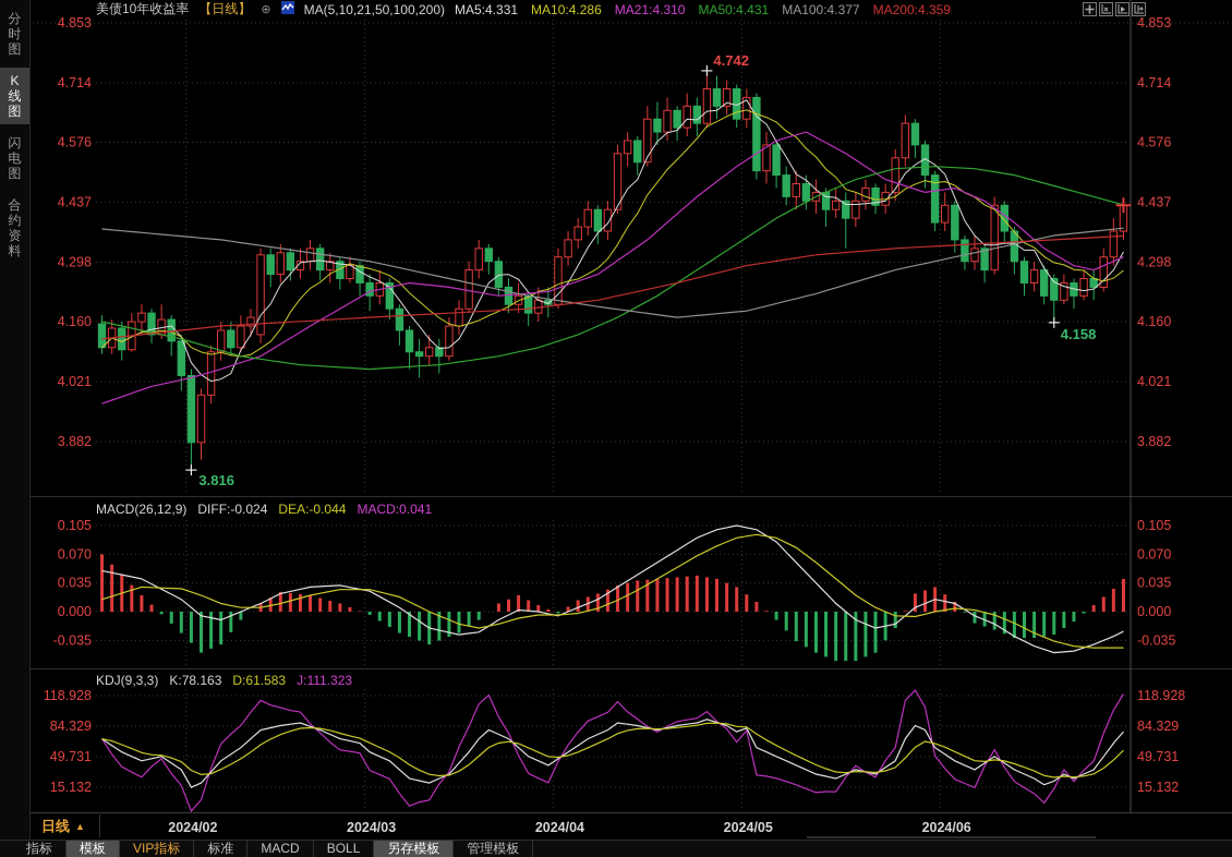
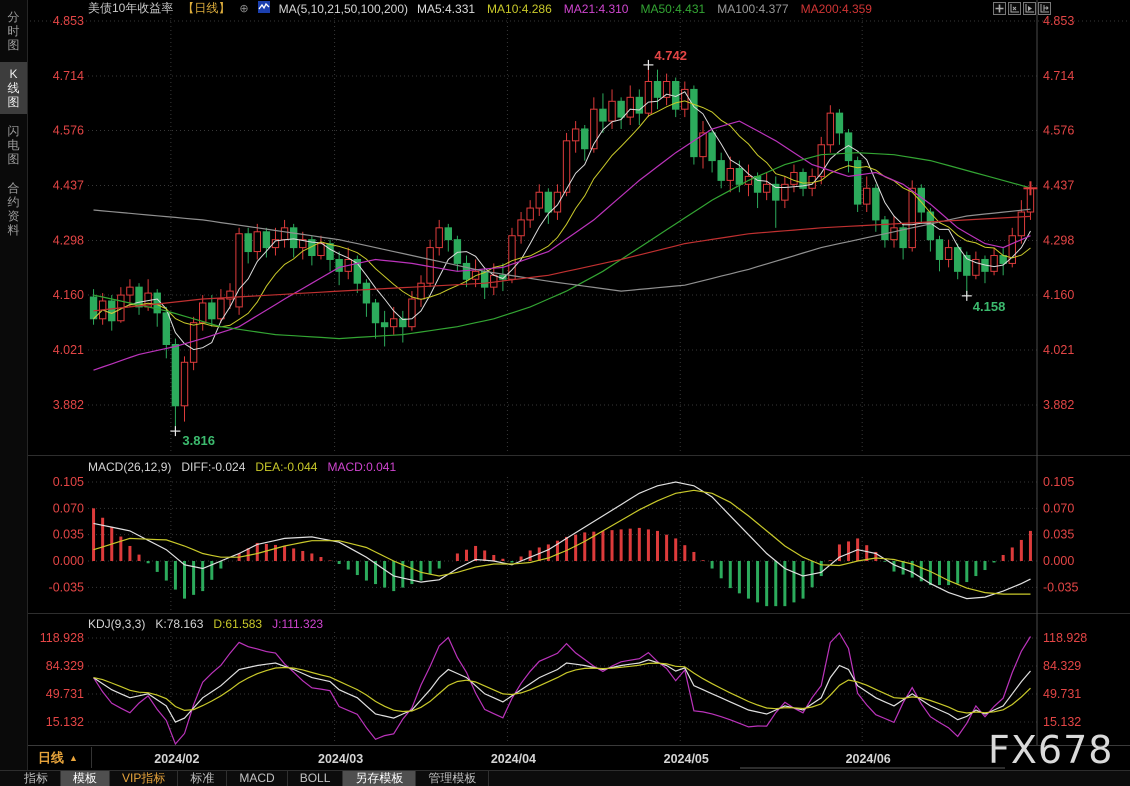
  分
  时
  图
  K
  线
  图
  闪
  电
  图
  合
  约
  资
  料
  美债10年收益率
  【日线】
  ⊕
  MA(5,10,21,50,100,200)
  MA5:4.331
  MA10:4.286
  MA21:4.310
  MA50:4.431
  MA100:4.377
  MA200:4.359
  MACD(26,12,9)
  DIFF:-0.024
  DEA:-0.044
  MACD:0.041
  KDJ(9,3,3)
  K:78.163
  D:61.583
  J:111.323
  日线
  ▲
+ FX678
  指标
  模板
  VIP指标
  标准
  MACD
  BOLL
  另存模板
  管理模板
  4.853
  4.853
  4.714
  4.714
  4.576
  4.576
  4.437
  4.437
  4.298
  4.298
  4.160
  4.160
  4.021
  4.021
  3.882
  3.882
  0.105
  0.105
  0.070
  0.070
  0.035
  0.035
  0.000
  0.000
  -0.035
  -0.035
  118.928
  118.928
  84.329
  84.329
  49.731
  49.731
  15.132
  15.132
  2024/02
  2024/03
  2024/04
  2024/05
  2024/06
  4.742
  3.816
  4.158
